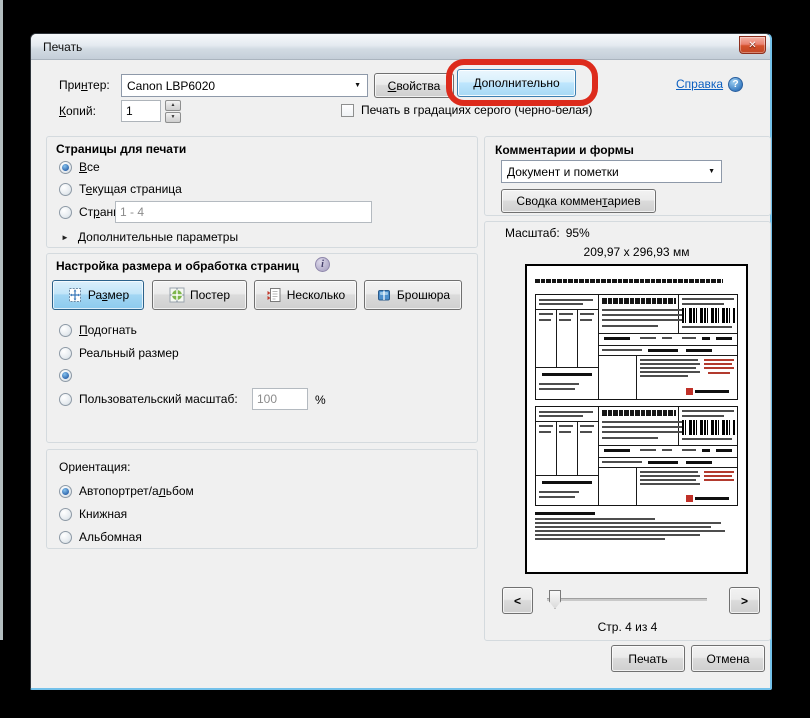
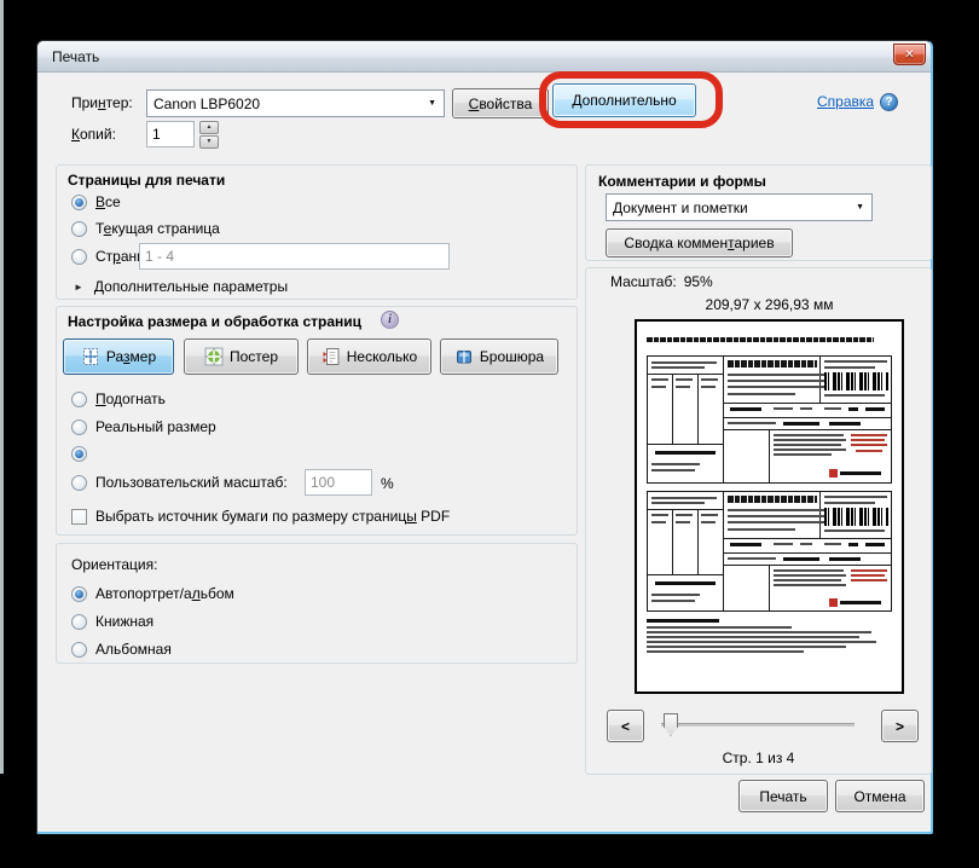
  Печать
  ✕
  Принтер:
  Canon LBP6020
  Свойства
  Дополнительно
  Справка
  ?
  Копий:
  1
- Печать в градациях серого (черно-белая)
  Страницы для печати
  Все
  Текущая страница
  1 - 4
  ►
  Дополнительные параметры
  Настройка размера и обработка страниц
  i
  Размер
  Постер
  Несколько
  Брошюра
  Подогнать
  Реальный размер
  Пользовательский масштаб:
  100
  %
+ Выбрать источник бумаги по размеру страницы PDF
  Ориентация:
  Автопортрет/альбом
  Книжная
  Альбомная
  Комментарии и формы
  Документ и пометки
  Сводка комментариев
  Масштаб:
  95%
  209,97 x 296,93 мм
  <
  >
- Стр. 4 из 4
+ Стр. 1 из 4
  Печать
  Отмена
